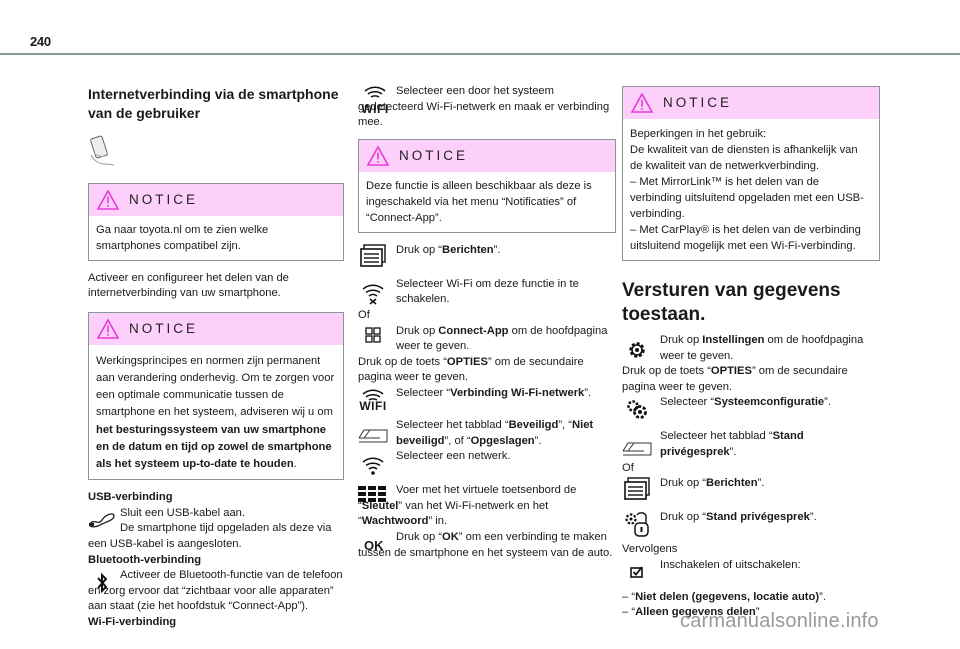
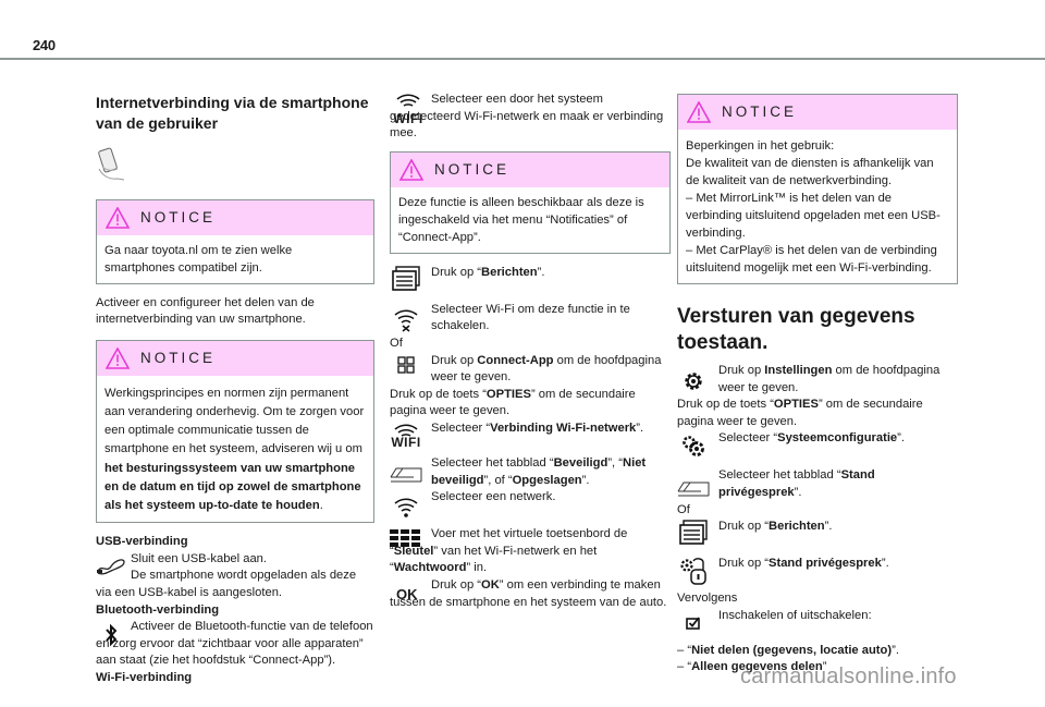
  240
  Internetverbinding via de smartphone van de gebruiker
  NOTICE
  Ga naar toyota.nl om te zien welke smartphones compatibel zijn.
  Activeer en configureer het delen van de internetverbinding van uw smartphone.
  NOTICE
  Werkingsprincipes en normen zijn permanent aan verandering onderhevig. Om te zorgen voor een optimale communicatie tussen de smartphone en het systeem, adviseren wij u om het besturingssysteem van uw smartphone en de datum en tijd op zowel de smartphone als het systeem up-to-date te houden.
  USB-verbinding
  Sluit een USB-kabel aan.
- De smartphone tijd opgeladen als deze via een USB-kabel is aangesloten.
+ De smartphone wordt opgeladen als deze via een USB-kabel is aangesloten.
  Bluetooth-verbinding
  Activeer de Bluetooth-functie van de telefoon en zorg ervoor dat “zichtbaar voor alle apparaten” aan staat (zie het hoofdstuk “Connect-App”).
  Wi-Fi-verbinding
  WIFI
  Selecteer een door het systeem gedetecteerd Wi-Fi-netwerk en maak er verbinding mee.
  NOTICE
  Deze functie is alleen beschikbaar als deze is ingeschakeld via het menu “Notificaties” of “Connect-App”.
  Druk op “Berichten”.
  Selecteer Wi-Fi om deze functie in te schakelen.
  Of
  Druk op Connect-App om de hoofdpagina weer te geven.
  Druk op de toets “OPTIES” om de secundaire pagina weer te geven.
  WIFI
  Selecteer “Verbinding Wi-Fi-netwerk”.
  Selecteer het tabblad “Beveiligd”, “Niet beveiligd”, of “Opgeslagen”.
  Selecteer een netwerk.
  Voer met het virtuele toetsenbord de “Sleutel” van het Wi-Fi-netwerk en het “Wachtwoord” in.
  OK
  Druk op “OK” om een verbinding te maken tussen de smartphone en het systeem van de auto.
  NOTICE
  Beperkingen in het gebruik:
  De kwaliteit van de diensten is afhankelijk van de kwaliteit van de netwerkverbinding.
  – Met MirrorLink™ is het delen van de verbinding uitsluitend opgeladen met een USB-verbinding.
  – Met CarPlay® is het delen van de verbinding uitsluitend mogelijk met een Wi-Fi-verbinding.
  Versturen van gegevens toestaan.
  Druk op Instellingen om de hoofdpagina weer te geven.
  Druk op de toets “OPTIES” om de secundaire pagina weer te geven.
  Selecteer “Systeemconfiguratie”.
  Selecteer het tabblad “Stand privégesprek”.
  Of
  Druk op “Berichten”.
  Druk op “Stand privégesprek”.
  Vervolgens
  Inschakelen of uitschakelen:
  – “Niet delen (gegevens, locatie auto)”.
  – “Alleen gegevens delen”
  carmanualsonline.info
